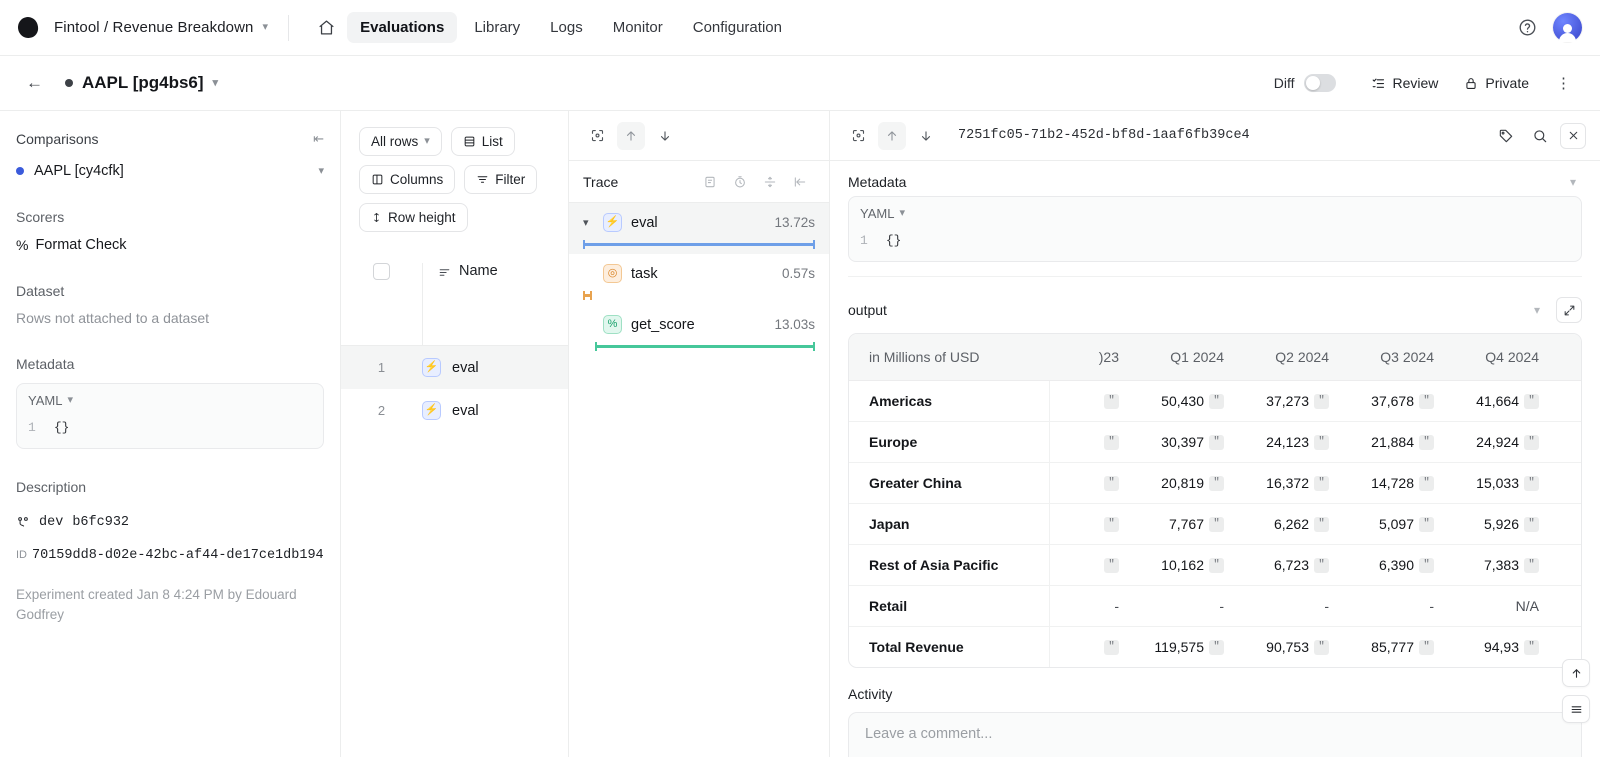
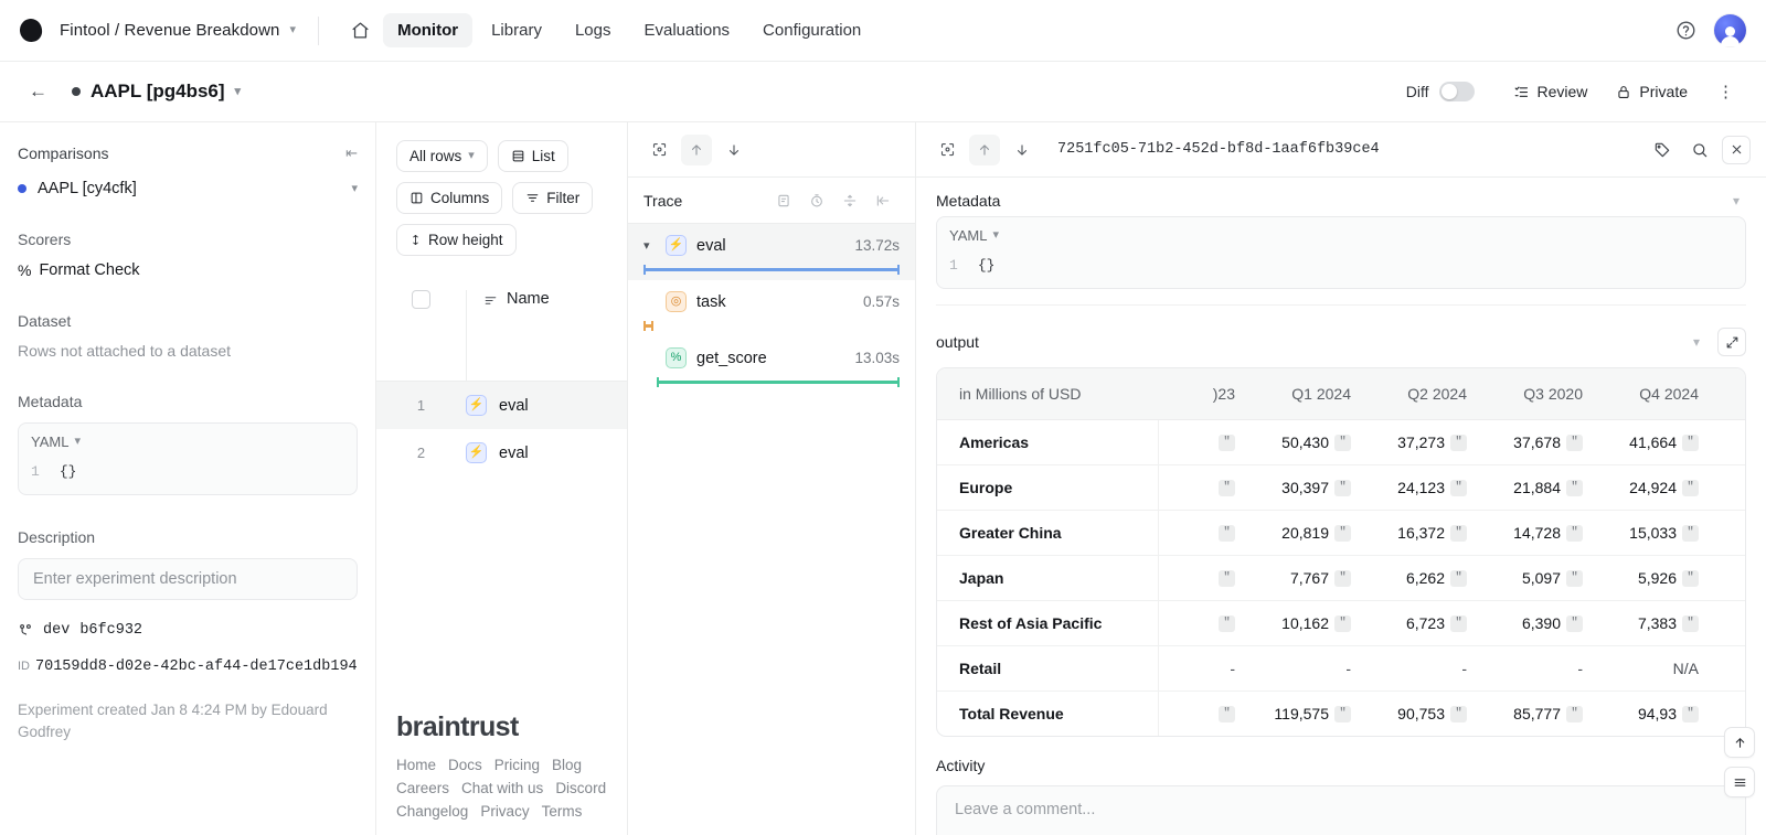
  Fintool / Revenue Breakdown
  ▾
- Evaluations
+ Monitor
  Library
  Logs
- Monitor
+ Evaluations
  Configuration
  ←
  AAPL [pg4bs6]
  ▾
  Diff
  Review
  Private
  ⋮
  Comparisons
  ⇤
  AAPL [cy4cfk]
  ▾
  Scorers
  %
  Format Check
  Dataset
  Rows not attached to a dataset
  Metadata
  YAML
  ▾
  1
  {}
  Description
+ Enter experiment description
  dev
  b6fc932
  ID 70159dd8-d02e-42bc-af44-de17ce1db194
  Experiment created Jan 8 4:24 PM by Edouard Godfrey
  All rows
  ▾
  List
  Columns
  Filter
  Row height
  Name
  1
  ⚡
  eval
  2
  ⚡
  eval
+ braintrust
+ Home
+ Docs
+ Pricing
+ Blog
+ Careers
+ Chat with us
+ Discord
+ Changelog
+ Privacy
+ Terms
  Trace
  ▾
  ⚡
  eval
  13.72s
  ◎
  task
  0.57s
  %
  get_score
  13.03s
  7251fc05-71b2-452d-bf8d-1aaf6fb39ce4
  Metadata
  ▾
  YAML
  ▾
  1
  {}
  output
  ▾
- in Millions of USD	)23	Q1 2024	Q2 2024	Q3 2024	Q4 2024
+ in Millions of USD	)23	Q1 2024	Q2 2024	Q3 2020	Q4 2024
  Americas	"	50,430 "	37,273 "	37,678 "	41,664 "
  Europe	"	30,397 "	24,123 "	21,884 "	24,924 "
  Greater China	"	20,819 "	16,372 "	14,728 "	15,033 "
  Japan	"	7,767 "	6,262 "	5,097 "	5,926 "
  Rest of Asia Pacific	"	10,162 "	6,723 "	6,390 "	7,383 "
  Retail	-	-	-	-	N/A
  Total Revenue	"	119,575 "	90,753 "	85,777 "	94,93 "
  Activity
  Leave a comment...
